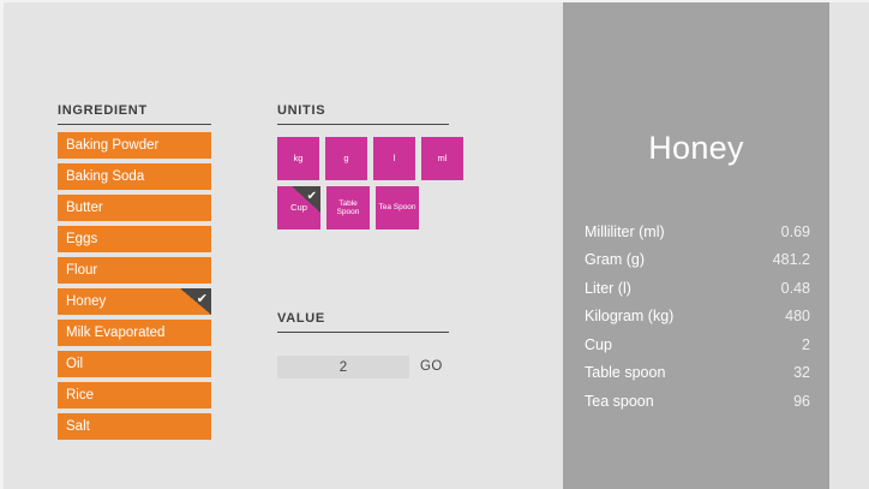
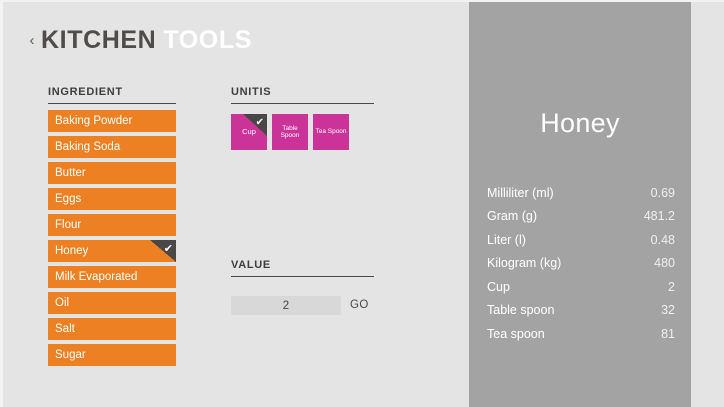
+ ‹
+ KITCHEN TOOLS
  INGREDIENT
  Baking Powder
  Baking Soda
  Butter
  Eggs
  Flour
  Honey
  ✔
  Milk Evaporated
  Oil
- Rice
  Salt
+ Sugar
  UNITIS
- kg
- g
- l
- ml
  ✔
  VALUE
  2
  GO
  Honey
  Milliliter (ml)
  0.69
  Gram (g)
  481.2
  Liter (l)
  0.48
  Kilogram (kg)
  480
  Cup
  2
  Table spoon
  32
  Tea spoon
- 96
+ 81
